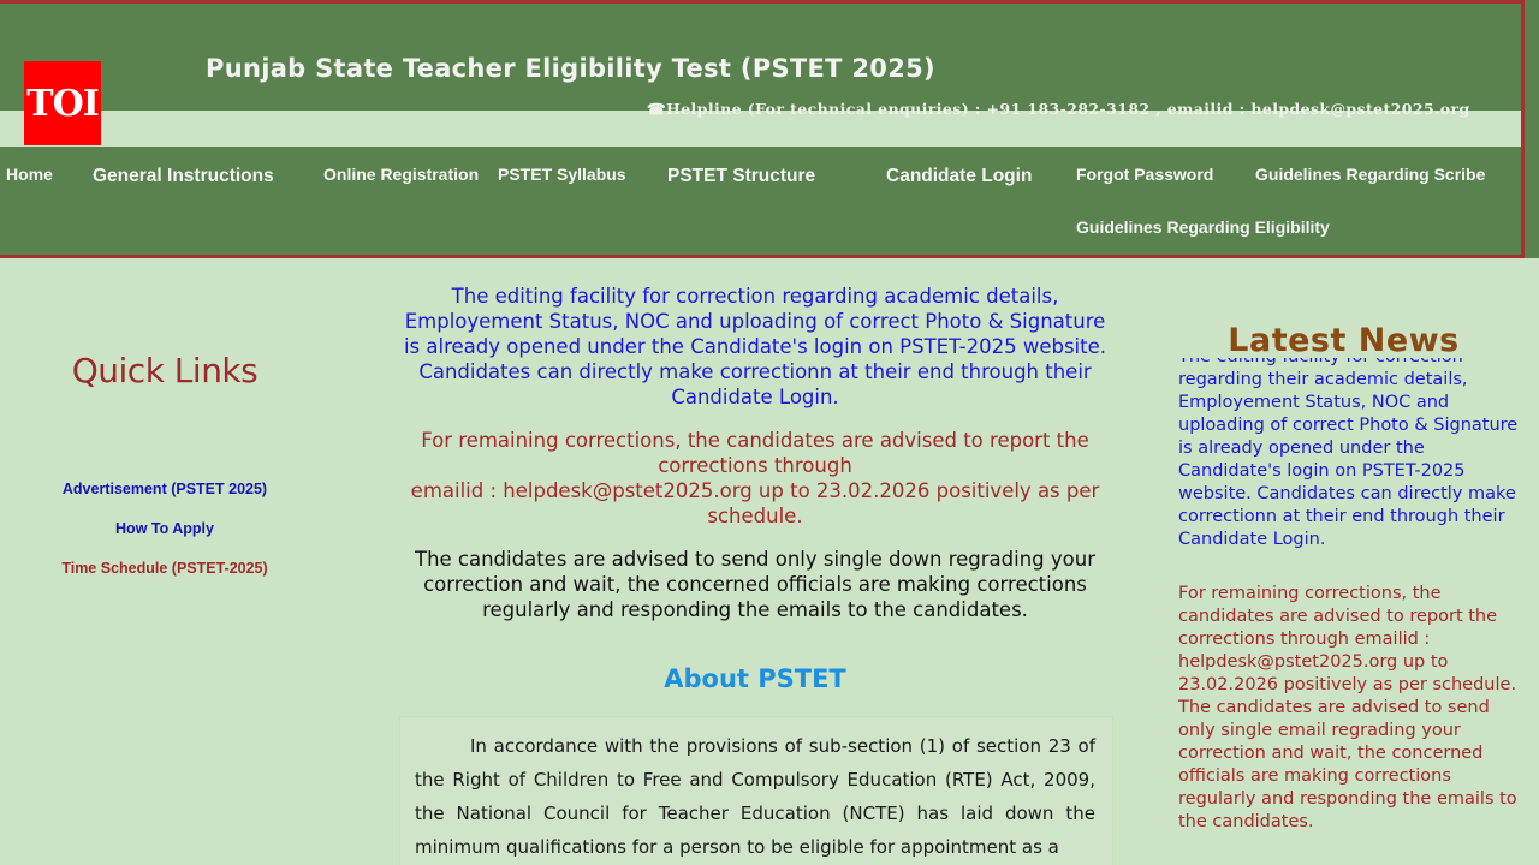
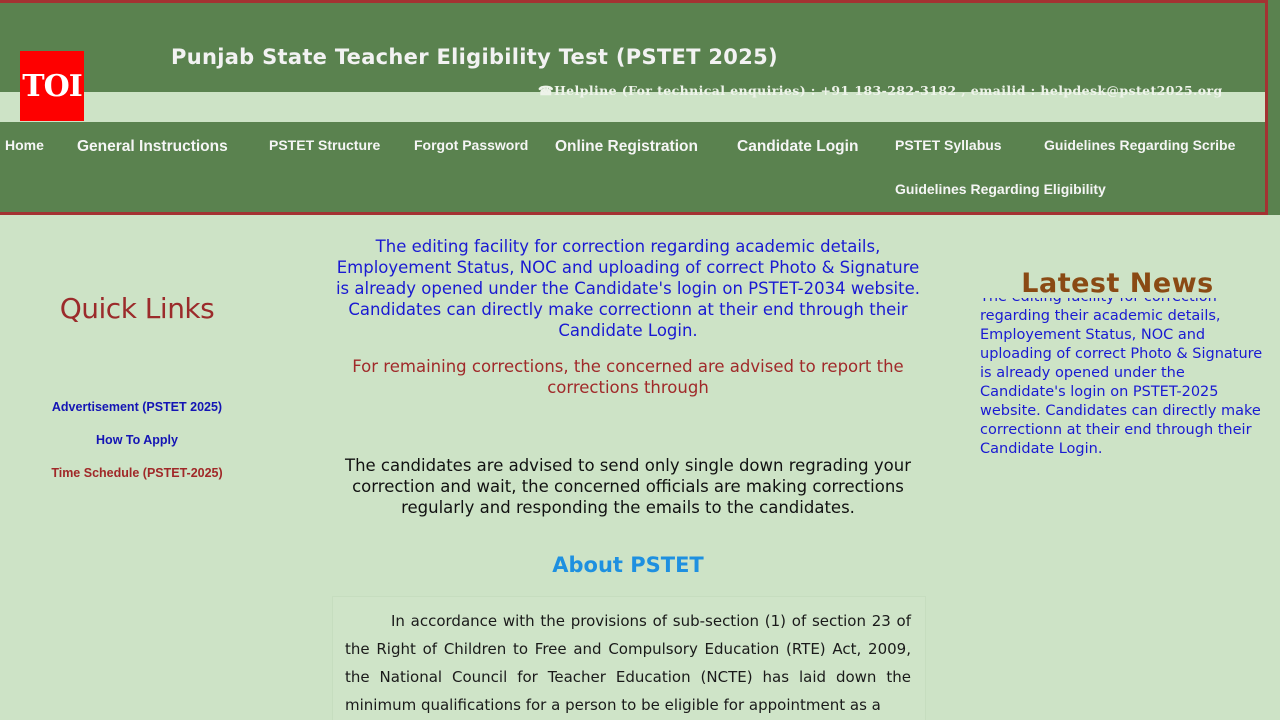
  TOI
  Punjab State Teacher Eligibility Test (PSTET 2025)
  ☎Helpline (For technical enquiries) : +91 183-282-3182 , emailid : helpdesk@pstet2025.org
  Home
  General Instructions
- Online Registration
+ PSTET Structure
- PSTET Syllabus
+ Forgot Password
- PSTET Structure
+ Online Registration
  Candidate Login
- Forgot Password
+ PSTET Syllabus
  Guidelines Regarding Scribe
  Guidelines Regarding Eligibility
  Quick Links
  Advertisement (PSTET 2025)
  How To Apply
  Time Schedule (PSTET-2025)
- The editing facility for correction regarding academic details, Employement Status, NOC and uploading of correct Photo & Signature is already opened under the Candidate's login on PSTET-2025 website. Candidates can directly make correctionn at their end through their Candidate Login.
+ The editing facility for correction regarding academic details, Employement Status, NOC and uploading of correct Photo & Signature is already opened under the Candidate's login on PSTET-2034 website. Candidates can directly make correctionn at their end through their Candidate Login.
- For remaining corrections, the candidates are advised to report the corrections through
+ For remaining corrections, the concerned are advised to report the corrections through
- emailid : helpdesk@pstet2025.org up to 23.02.2026 positively as per schedule.
  The candidates are advised to send only single down regrading your correction and wait, the concerned officials are making corrections regularly and responding the emails to the candidates.
  About PSTET
  In accordance with the provisions of sub-section (1) of section 23 of the Right of Children to Free and Compulsory Education (RTE) Act, 2009, the National Council for Teacher Education (NCTE) has laid down the minimum qualifications for a person to be eligible for appointment as a
  Latest News
  regarding their academic details, Employement Status, NOC and uploading of correct Photo & Signature is already opened under the Candidate's login on PSTET-2025 website. Candidates can directly make correctionn at their end through their Candidate Login.
- For remaining corrections, the candidates are advised to report the corrections through emailid : helpdesk@pstet2025.org up to 23.02.2026 positively as per schedule. The candidates are advised to send only single email regrading your correction and wait, the concerned officials are making corrections regularly and responding the emails to the candidates.
